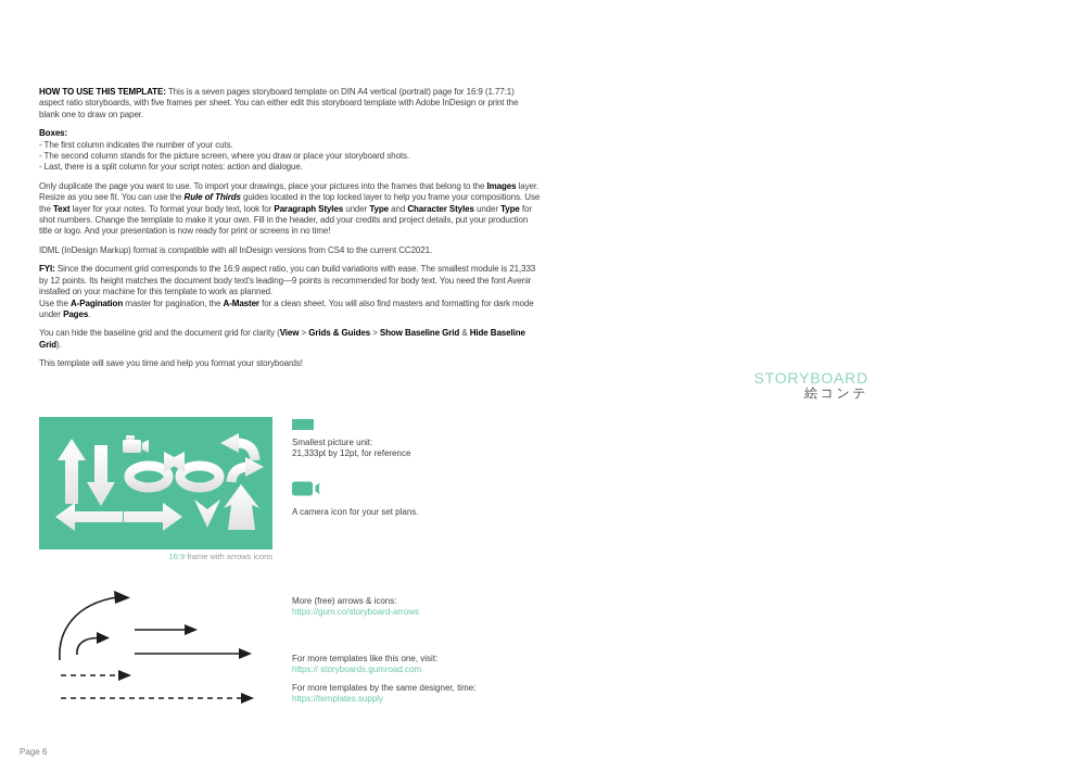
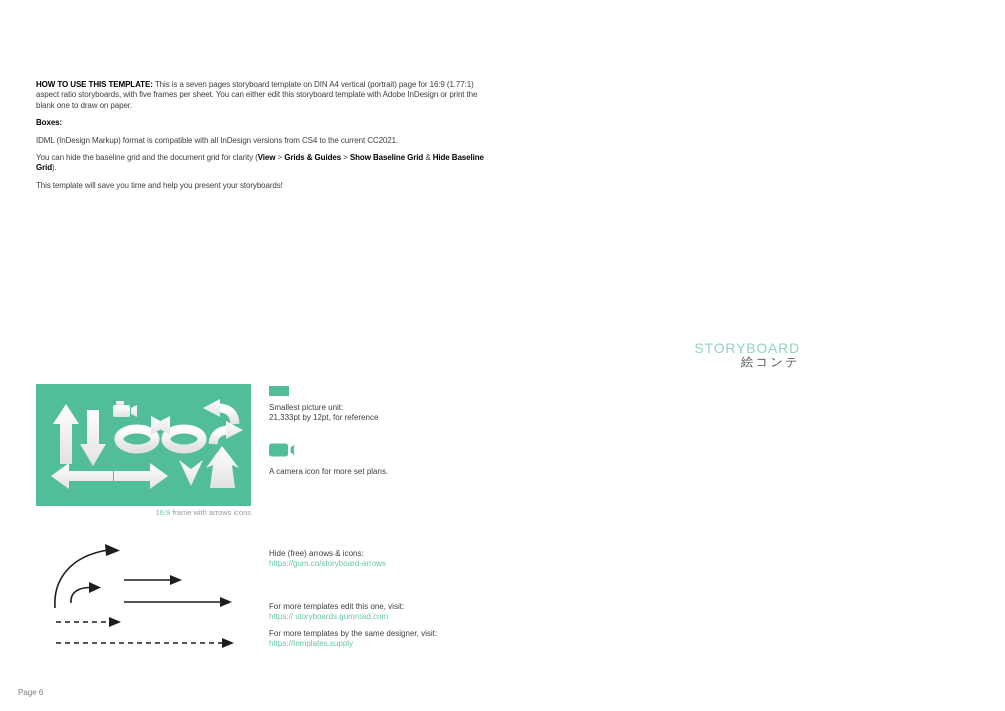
  HOW TO USE THIS TEMPLATE: This is a seven pages storyboard template on DIN A4 vertical (portrait) page for 16:9 (1.77:1) aspect ratio storyboards, with five frames per sheet. You can either edit this storyboard template with Adobe InDesign or print the blank one to draw on paper.
  Boxes:
- - The first column indicates the number of your cuts.
- - The second column stands for the picture screen, where you draw or place your storyboard shots.
- - Last, there is a split column for your script notes: action and dialogue.
- Only duplicate the page you want to use. To import your drawings, place your pictures into the frames that belong to the Images layer. Resize as you see fit. You can use the Rule of Thirds guides located in the top locked layer to help you frame your compositions. Use the Text layer for your notes. To format your body text, look for Paragraph Styles under Type and Character Styles under Type for shot numbers. Change the template to make it your own. Fill in the header, add your credits and project details, put your production title or logo. And your presentation is now ready for print or screens in no time!
  IDML (InDesign Markup) format is compatible with all InDesign versions from CS4 to the current CC2021.
- FYI: Since the document grid corresponds to the 16:9 aspect ratio, you can build variations with ease. The smallest module is 21,333 by 12 points. Its height matches the document body text's leading—9 points is recommended for body text. You need the font Avenir installed on your machine for this template to work as planned.
- Use the A-Pagination master for pagination, the A-Master for a clean sheet. You will also find masters and formatting for dark mode under Pages.
  You can hide the baseline grid and the document grid for clarity (View > Grids & Guides > Show Baseline Grid & Hide Baseline Grid).
- This template will save you time and help you format your storyboards!
+ This template will save you time and help you present your storyboards!
  STORYBOARD
  絵コンテ
  16:9 frame with arrows icons
  Smallest picture unit:
  21,333pt by 12pt, for reference
- A camera icon for your set plans.
+ A camera icon for more set plans.
- More (free) arrows & icons:
+ Hide (free) arrows & icons:
  https://gum.co/storyboard-arrows
- For more templates like this one, visit:
+ For more templates edit this one, visit:
  https:// storyboards.gumroad.com
- For more templates by the same designer, time:
+ For more templates by the same designer, visit:
  https://templates.supply
  Page 6
